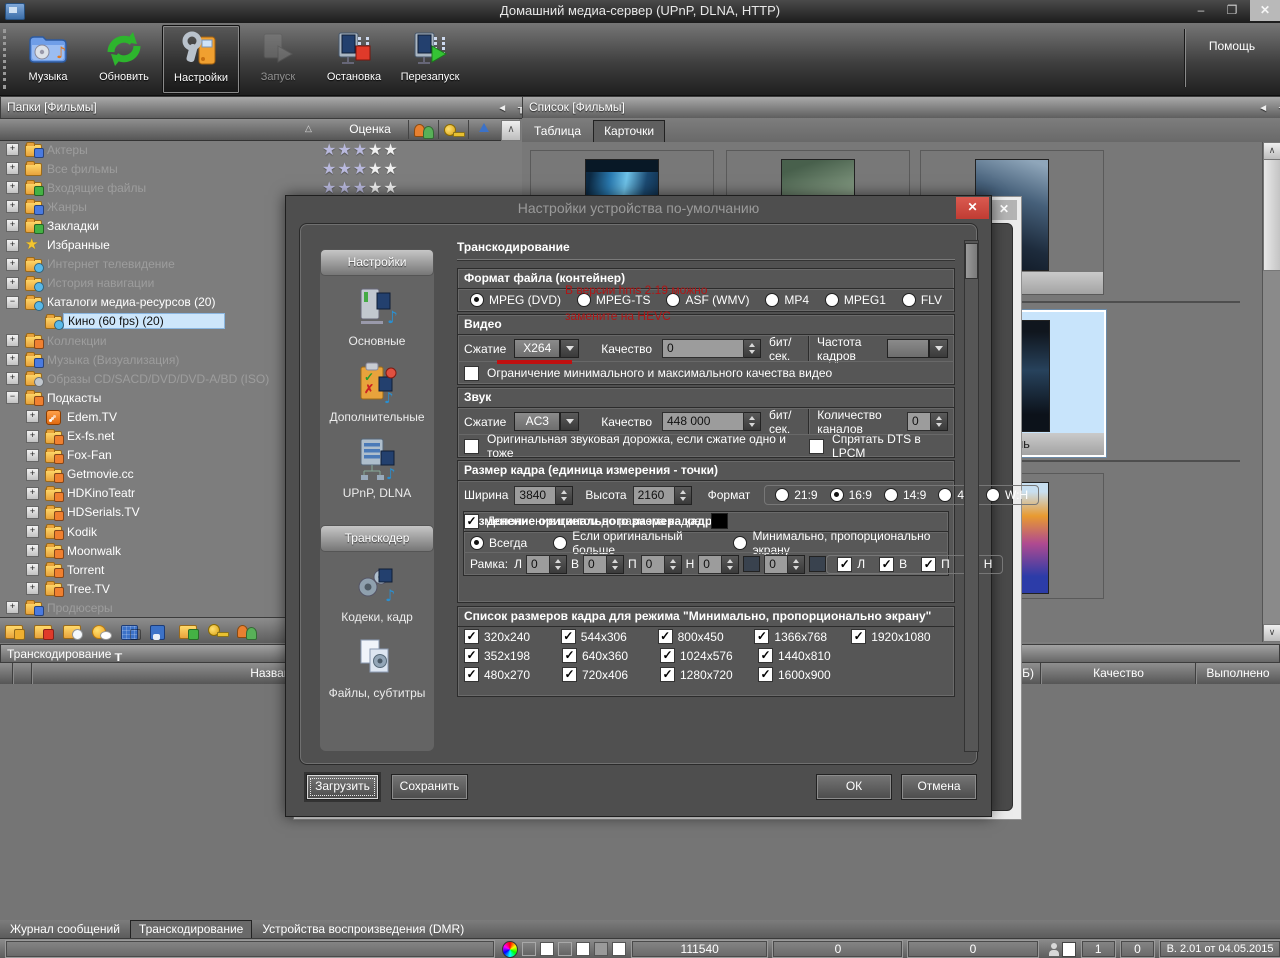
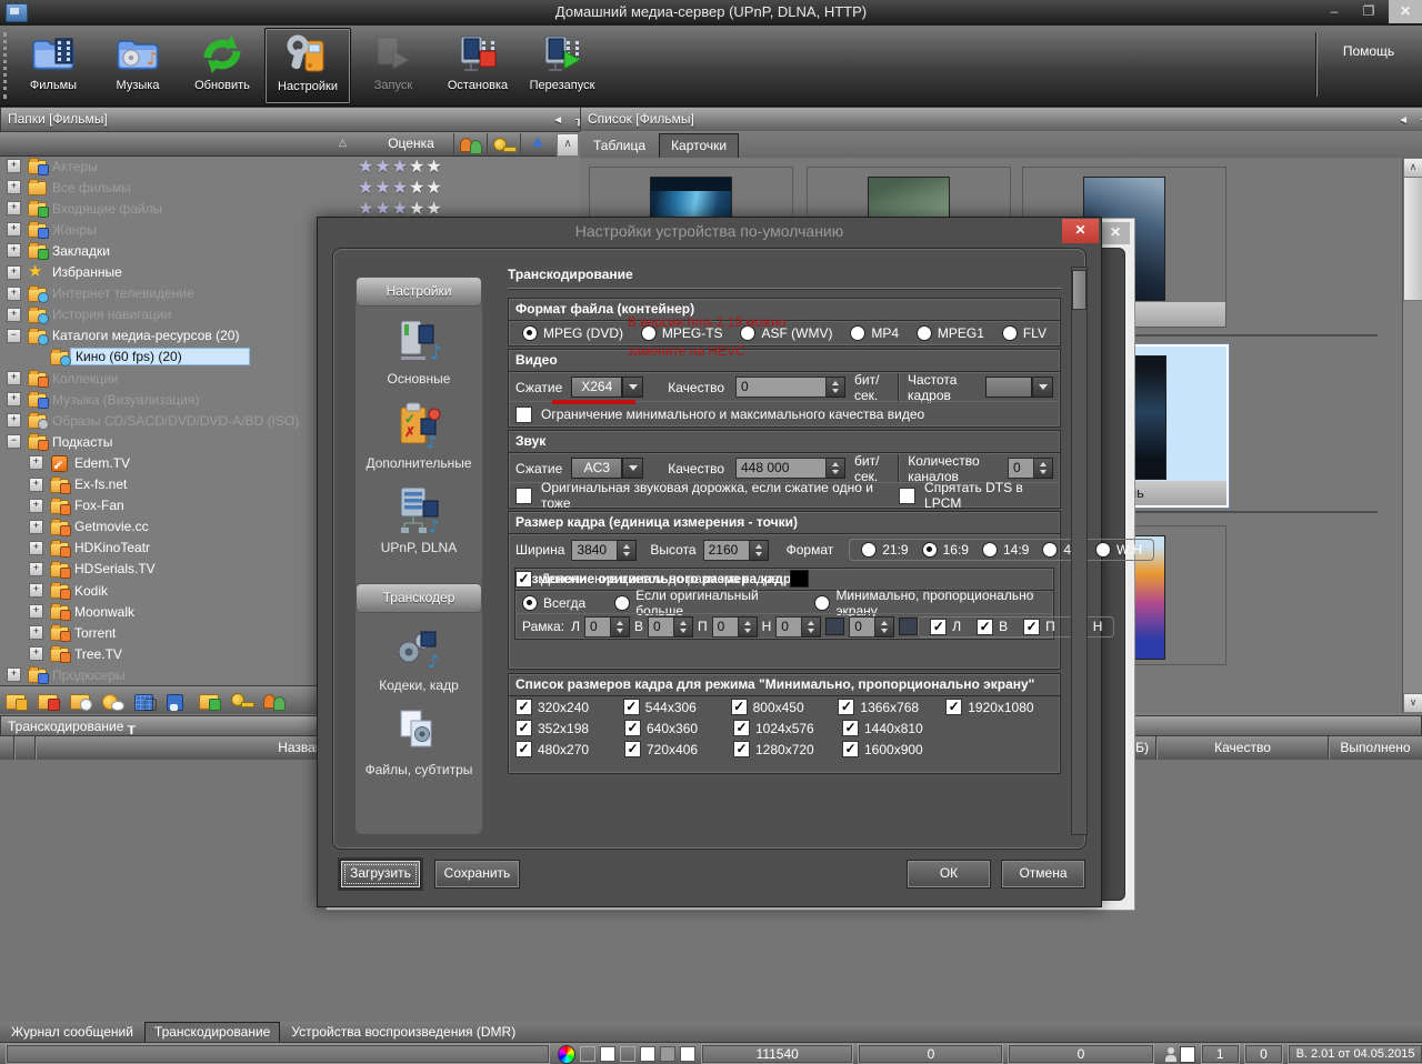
  Домашний медиа-сервер (UPnP, DLNA, HTTP)
  –
  ❐
  ✕
+ Фильмы
  ♪
  Музыка
  Обновить
  Настройки
  Запуск
  Остановка
  Перезапуск
  Помощь
  Папки [Фильмы]
  Список [Фильмы]
  △
  Оценка
  ∧
  +
  Актеры
  ★★★★★
  +
  Все фильмы
  ★★★★★
  +
  Входящие файлы
  ★★★★★
  +
  Жанры
  +
  Закладки
  +
  Избранные
  +
  Интернет телевидение
  +
  История навигации
  −
  Каталоги медиа-ресурсов (20)
  Кино (60 fps) (20)
  +
  Коллекции
  +
  Музыка (Визуализация)
  +
  Образы CD/SACD/DVD/DVD-A/BD (ISO)
  −
  Подкасты
  +
  Edem.TV
  +
  Ex-fs.net
  +
  Fox-Fan
  +
  Getmovie.cc
  +
  HDKinoTeatr
  +
  HDSerials.TV
  +
  Kodik
  +
  Moonwalk
  +
  Torrent
  +
  Tree.TV
  +
  Продюсеры
  Транскодирование ┰
  Качество
  Выполнено
  Таблица
  Карточки
  ∧
  ∨
  Журнал сообщений
  Транскодирование
  Устройства воспроизведения (DMR)
  111540
  0
  0
  1
  0
  В. 2.01 от 04.05.2015
  ✕
  Настройки устройства по-умолчанию
  ✕
  Настройки
  ♪
  Основные
  ✓
  ✗
  ♪
  Дополнительные
  ♪
  UPnP, DLNA
  Транскодер
  ♪
  Кодеки, кадр
  Файлы, субтитры
  Транскодирование
  Формат файла (контейнер)
  MPEG (DVD)
  MPEG-TS
  ASF (WMV)
  MP4
  MPEG1
  FLV
  Видео
  Сжатие
  X264
  Качество
  0
  бит/сек.
  Частота кадров
  Ограничение минимального и максимального качества видео
  Звук
  Сжатие
  AC3
  Качество
  448 000
  бит/сек.
  Количество каналов
  0
  Оригинальная звуковая дорожка, если сжатие одно и тоже
  Спрятать DTS в LPCM
  Размер кадра (единица измерения - точки)
  Ширина
  3840
  Высота
  2160
  Формат
  21:9
  16:9
  14:9
  W:H
  зменение оригинального размера кадр
  Всегда
  Если оригинальный больше
  Минимально, пропорционально экрану
  Рамка:
  Л
  0
  В
  0
  П
  0
  Н
  0
  0
  ✓
  Л
  ✓
  В
  ✓
  П
  Н
  ✓
  Дополнение цветом до размера кадра
  Список размеров кадра для режима "Минимально, пропорционально экрану"
  ✓
  320x240
  ✓
  544x306
  ✓
  800x450
  ✓
  1366x768
  ✓
  1920x1080
  ✓
  352x198
  ✓
  640x360
  ✓
  1024x576
  ✓
  1440x810
  ✓
  480x270
  ✓
  720x406
  ✓
  1280x720
  ✓
  1600x900
  Загрузить
  Сохранить
  ОК
  Отмена
  В версии hms 2.19 можно
  замените на HEVC
